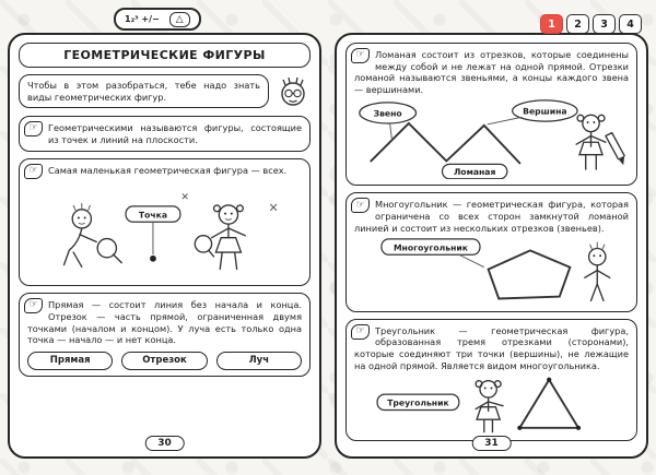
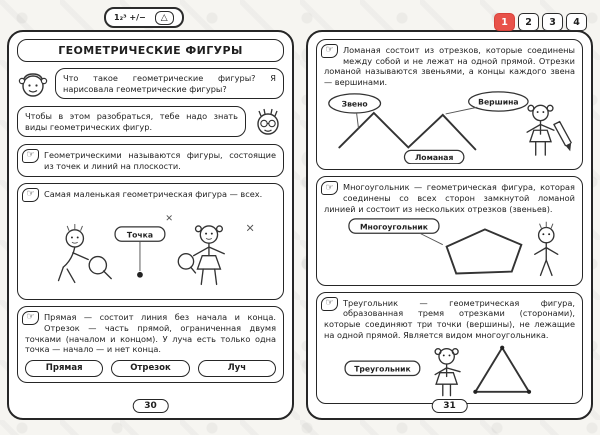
  1₂³ +/−
  △
  1
  2
  3
  4
  ГЕОМЕТРИЧЕСКИЕ ФИГУРЫ
+ Что такое геометрические фигуры? Я нарисовала геометрические фигуры?
  Чтобы в этом разобраться, тебе надо знать виды геометрических фигур.
  ☞
  Геометрическими называются фигуры, состоящие из точек и линий на плоскости.
  ☞
  Самая маленькая геометрическая фигура — всех.
  Точка
  ☞
  Прямая — состоит линия без начала и конца. Отрезок — часть прямой, ограниченная двумя точками (началом и концом). У луча есть только одна точка — начало — и нет конца.
  Прямая
  Отрезок
  Луч
  30
  ☞
  Ломаная состоит из отрезков, которые соединены между собой и не лежат на одной прямой. Отрезки ломаной называются звеньями, а концы каждого звена — вершинами.
  Звено
  Вершина
  Ломаная
  ☞
- Многоугольник — геометрическая фигура, которая ограничена со всех сторон замкнутой ломаной линией и состоит из нескольких отрезков (звеньев).
+ Многоугольник — геометрическая фигура, которая соединены со всех сторон замкнутой ломаной линией и состоит из нескольких отрезков (звеньев).
  Многоугольник
  ☞
  Треугольник — геометрическая фигура, образованная тремя отрезками (сторонами), которые соединяют три точки (вершины), не лежащие на одной прямой. Является видом многоугольника.
  Треугольник
  31
